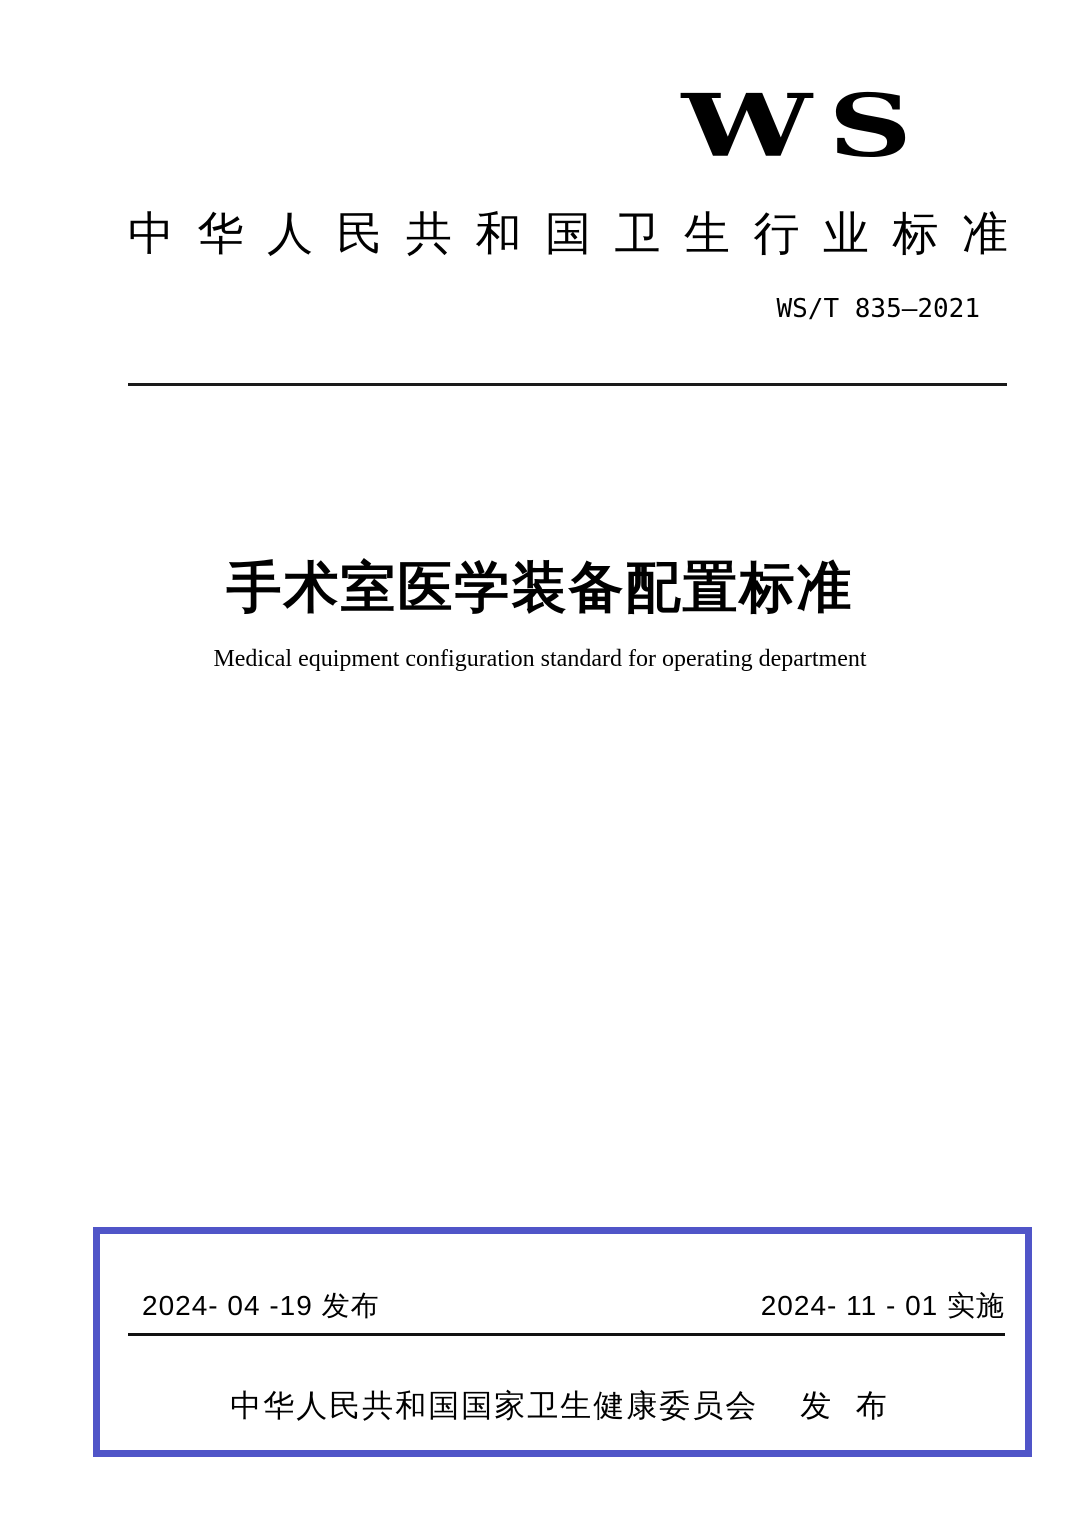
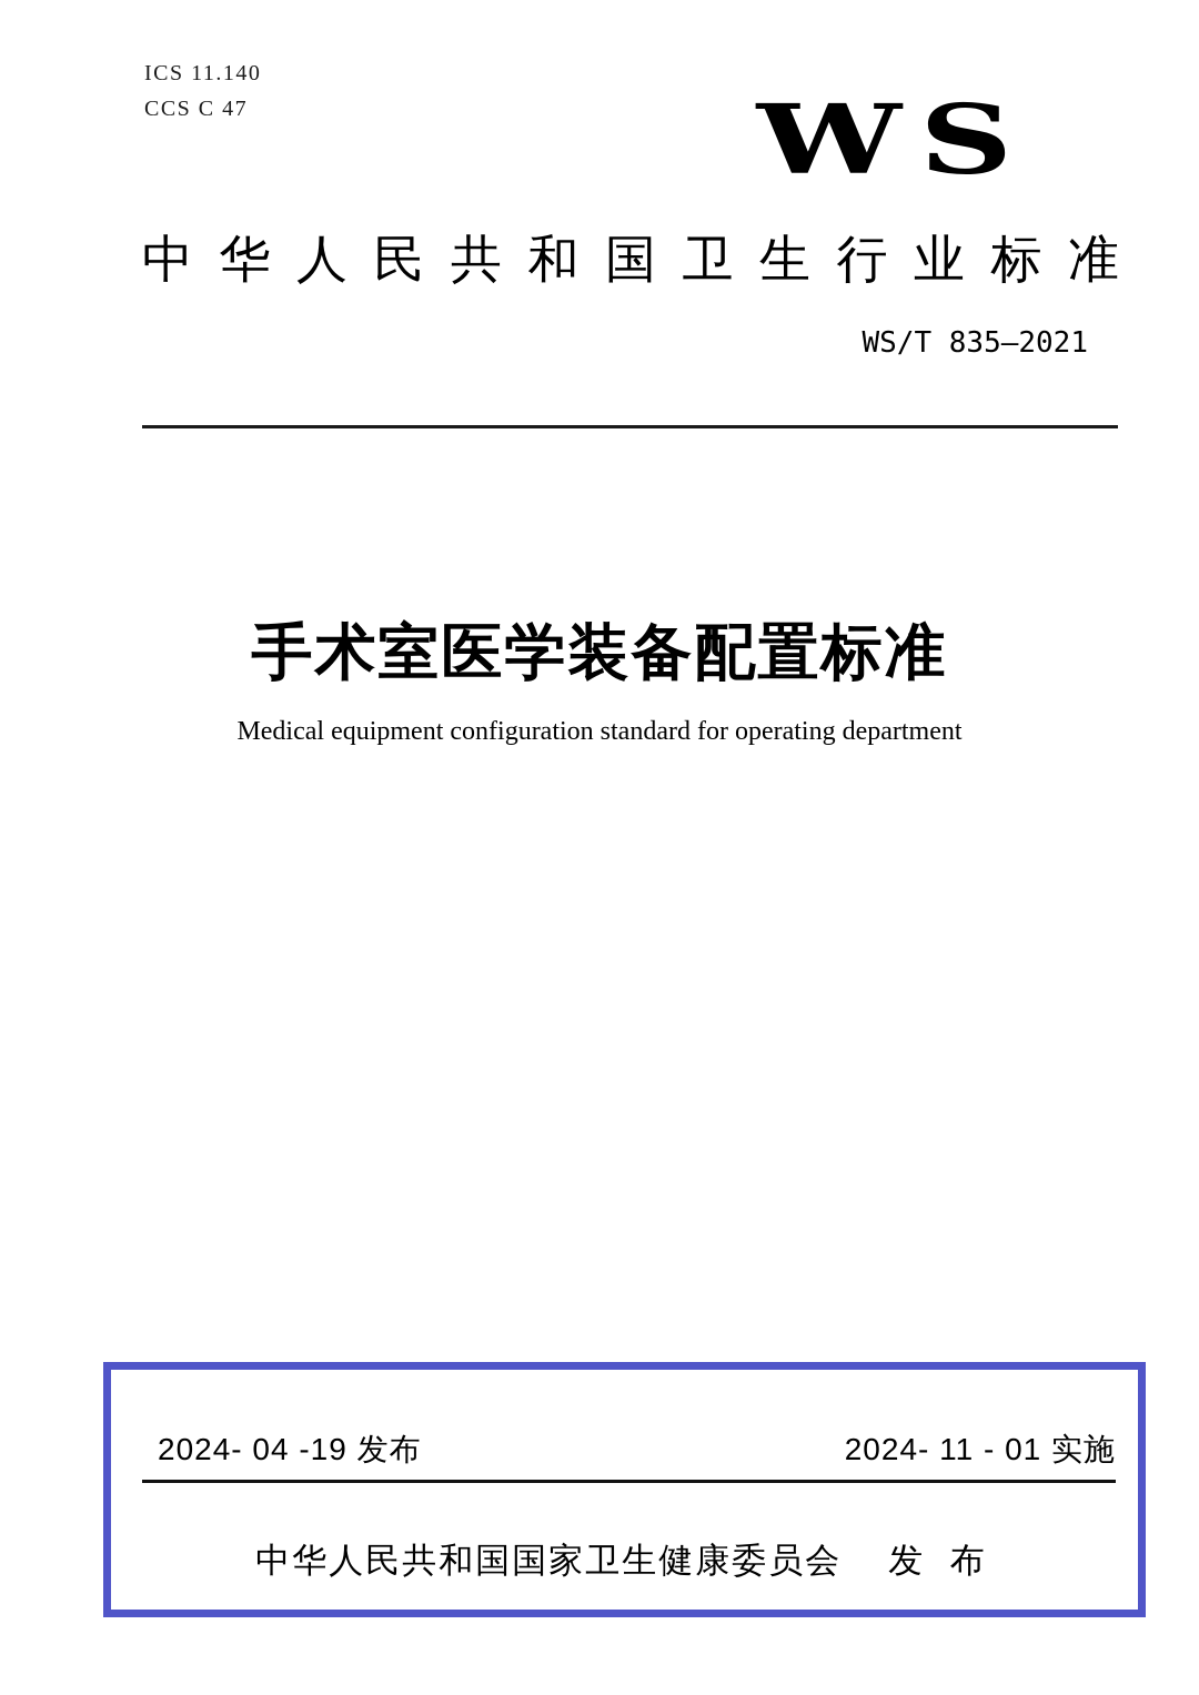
+ ICS 11.140
+ CCS C 47
  WS
  中华人民共和国卫生行业标准
  WS/T 835—2021
  手术室医学装备配置标准
  Medical equipment configuration standard for operating department
  2024- 04 -19 发布
  2024- 11 - 01 实施
  中华人民共和国国家卫生健康委员会 发 布
